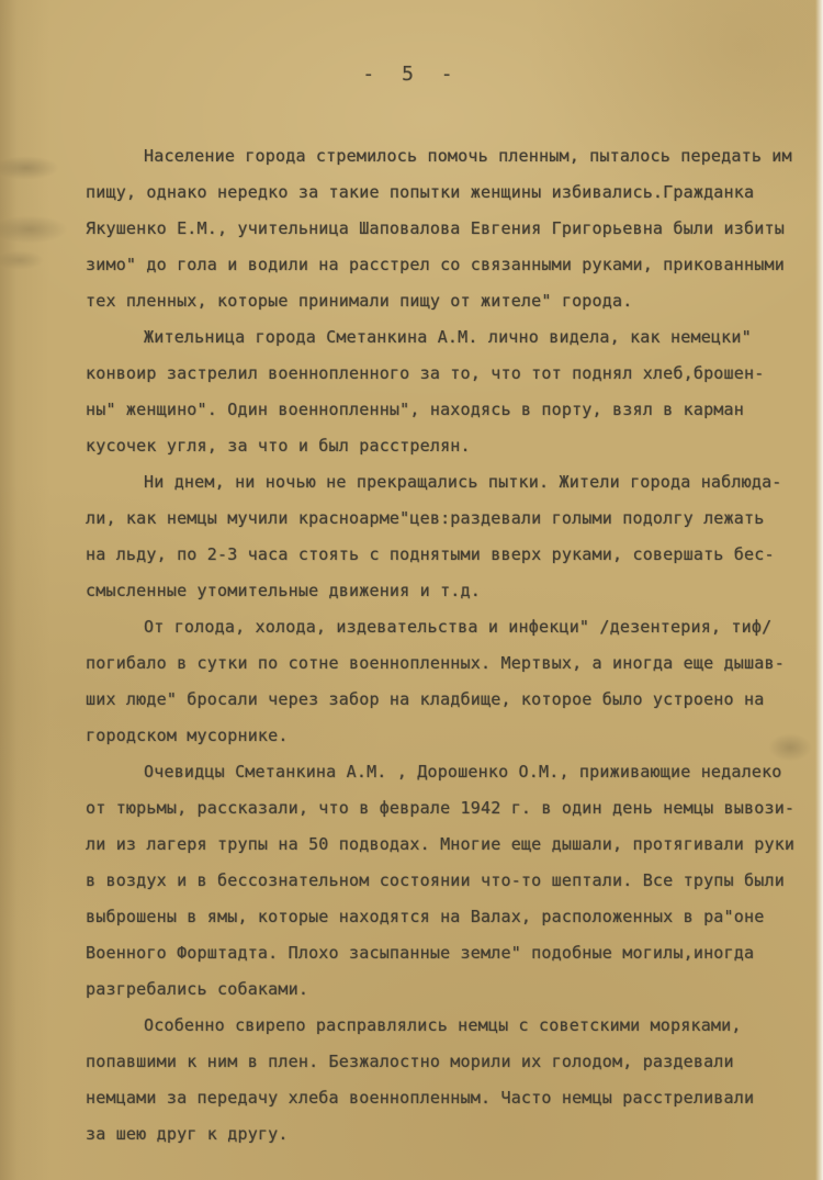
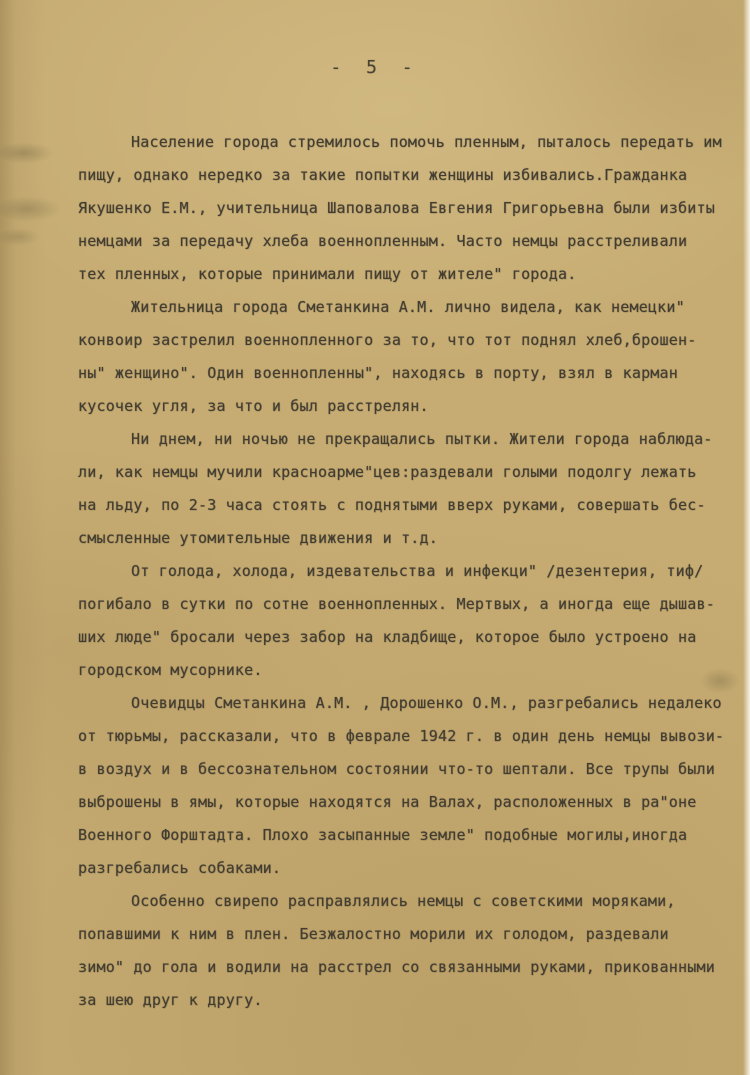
  - 5 -
  Население города стремилось помочь пленным, пыталось передать им
  пищу, однако нередко за такие попытки женщины избивались.Гражданка
  Якушенко Е.М., учительница Шаповалова Евгения Григорьевна были избиты
- зимо" до гола и водили на расстрел со связанными руками, прикованными
+ немцами за передачу хлеба военнопленным. Часто немцы расстреливали
  тех пленных, которые принимали пищу от жителе" города.
  Жительница города Сметанкина А.М. лично видела, как немецки"
  конвоир застрелил военнопленного за то, что тот поднял хлеб,брошен-
  ны" женщино". Один военнопленны", находясь в порту, взял в карман
  кусочек угля, за что и был расстрелян.
  Ни днем, ни ночью не прекращались пытки. Жители города наблюда-
  ли, как немцы мучили красноарме"цев:раздевали голыми подолгу лежать
  на льду, по 2-3 часа стоять с поднятыми вверх руками, совершать бес-
  смысленные утомительные движения и т.д.
  От голода, холода, издевательства и инфекци" /дезентерия, тиф/
  погибало в сутки по сотне военнопленных. Мертвых, а иногда еще дышав-
  ших люде" бросали через забор на кладбище, которое было устроено на
  городском мусорнике.
- Очевидцы Сметанкина А.М. , Дорошенко О.М., приживающие недалеко
+ Очевидцы Сметанкина А.М. , Дорошенко О.М., разгребались недалеко
  от тюрьмы, рассказали, что в феврале 1942 г. в один день немцы вывози-
- ли из лагеря трупы на 50 подводах. Многие еще дышали, протягивали руки
  в воздух и в бессознательном состоянии что-то шептали. Все трупы были
  выброшены в ямы, которые находятся на Валах, расположенных в ра"оне
  Военного Форштадта. Плохо засыпанные земле" подобные могилы,иногда
  разгребались собаками.
  Особенно свирепо расправлялись немцы с советскими моряками,
  попавшими к ним в плен. Безжалостно морили их голодом, раздевали
- немцами за передачу хлеба военнопленным. Часто немцы расстреливали
+ зимо" до гола и водили на расстрел со связанными руками, прикованными
  за шею друг к другу.
